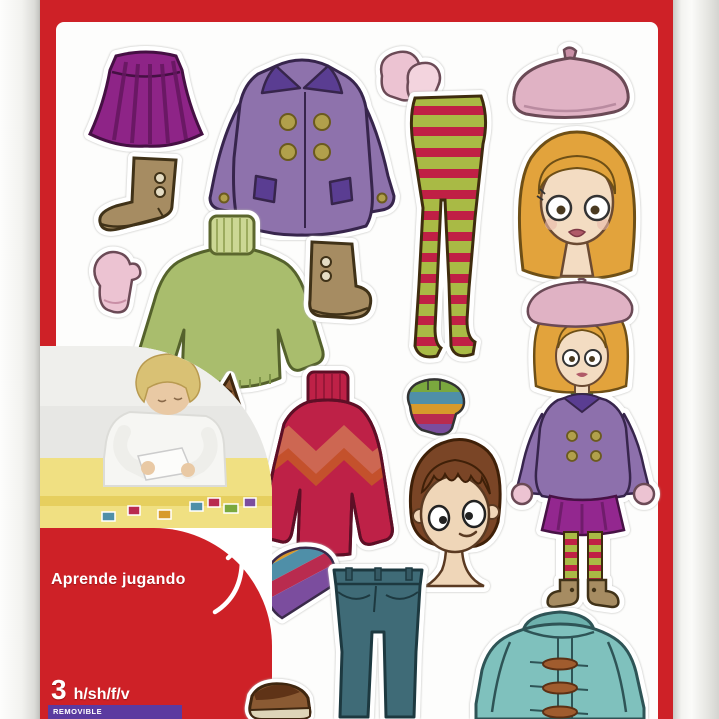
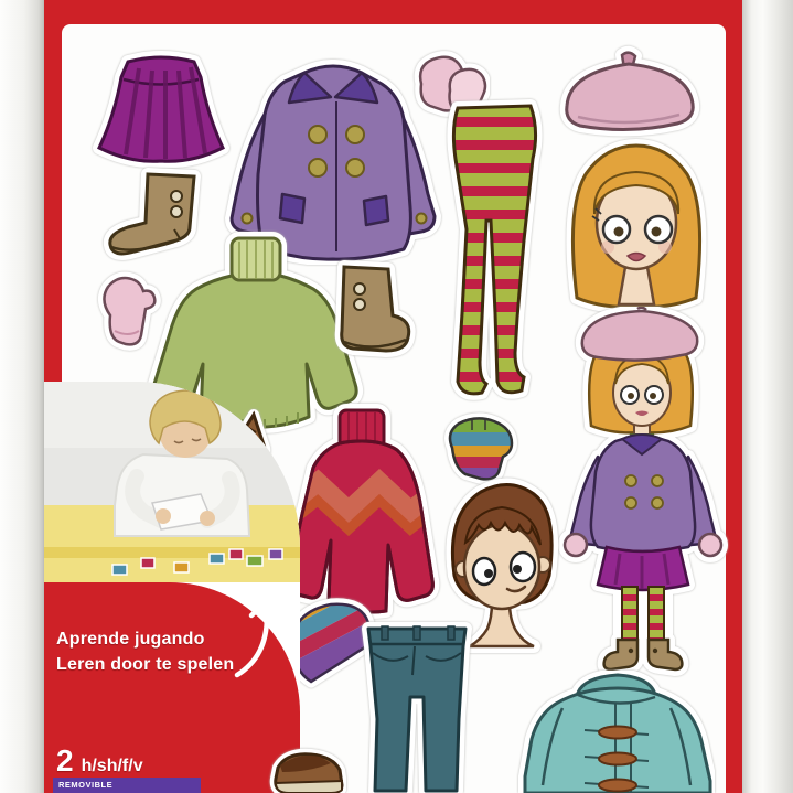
  Aprende jugando
+ Leren door te spelen
- 3
+ 2
  h/sh/f/v
  REMOVIBLE
